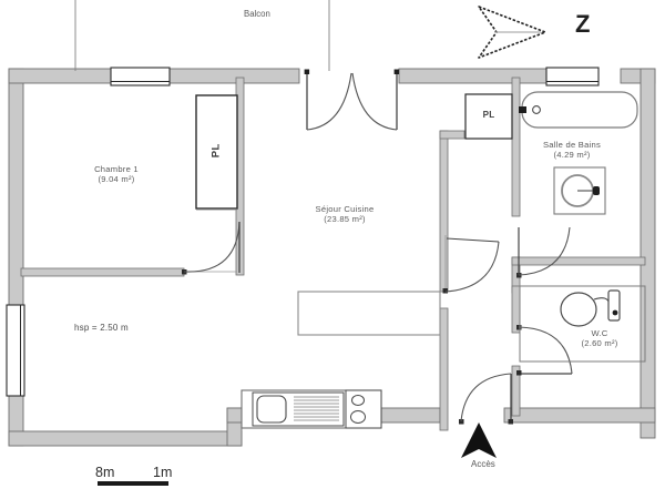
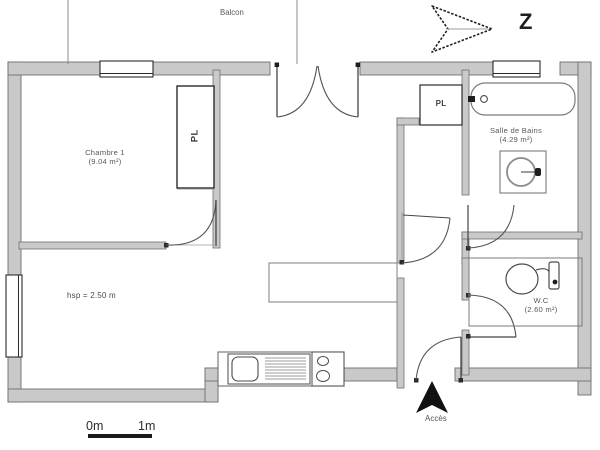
  Balcon
  Chambre 1
  (9.04 m²)
- Séjour Cuisine
- (23.85 m²)
  Salle de Bains
  (4.29 m²)
  W.C
  (2.60 m²)
  PL
  hsp = 2.50 m
  Accès
  Z
- 8m
+ 0m
  1m
